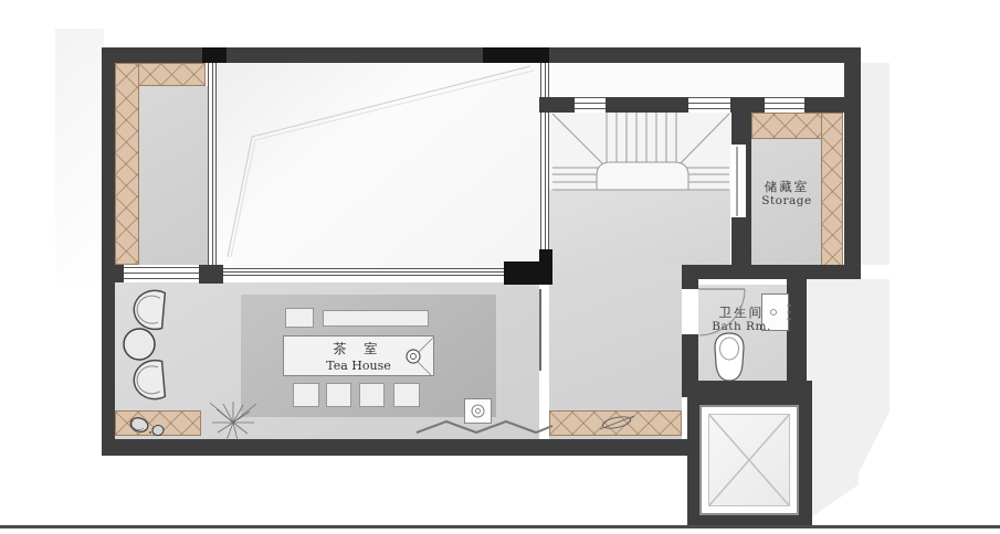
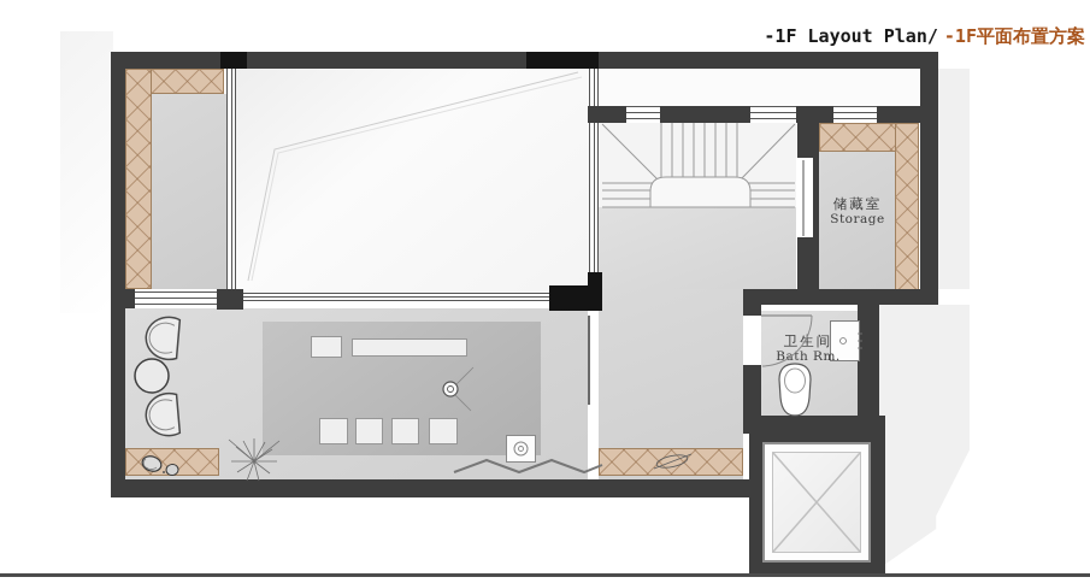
- 茶 室
- Tea House
  储藏室
  Storage
  卫生间
  Bth Rm.
+ -1F Layout Plan/ -1F平面布置方案
